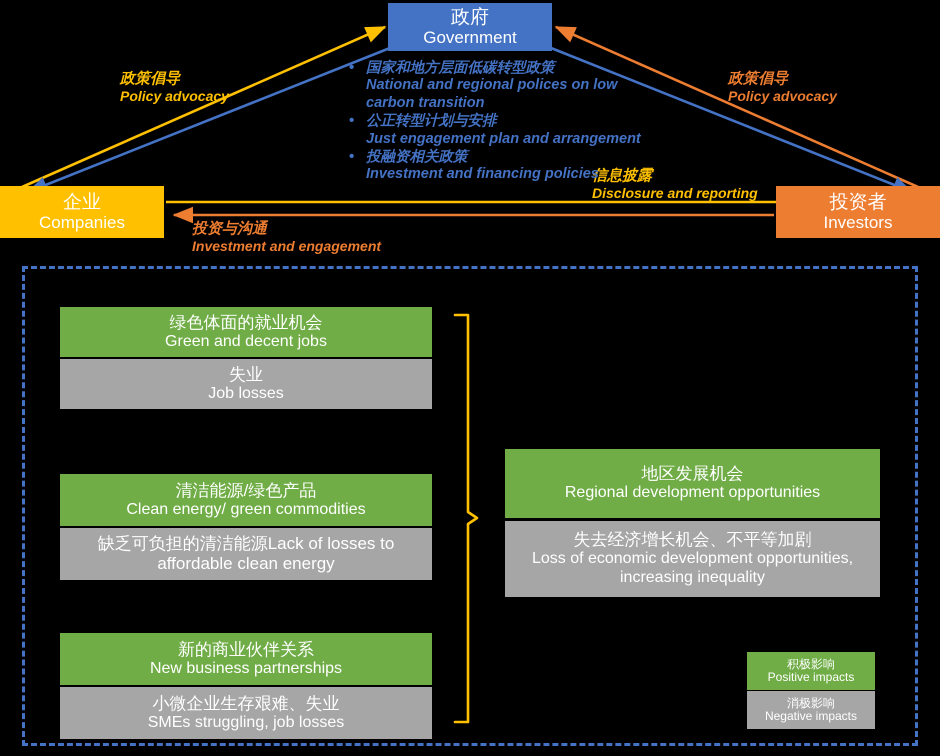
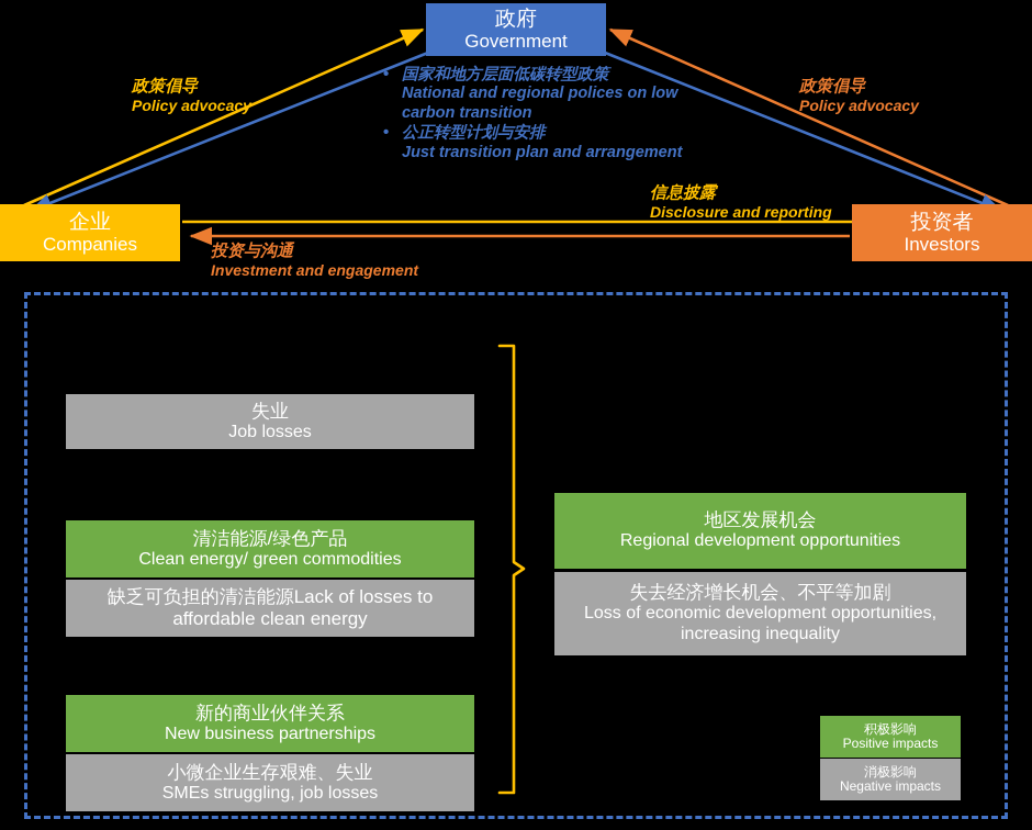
  政府
  Government
  企业
  Companies
  投资者
  Investors
  政策倡导
  Policy advocacy
  政策倡导
  Policy advocacy
  信息披露
  Disclosure and reporting
  投资与沟通
  Investment and engagement
  国家和地方层面低碳转型政策
  National and regional polices on low carbon transition
  公正转型计划与安排
- Just engagement plan and arrangement
+ Just transition plan and arrangement
- 投融资相关政策
- Investment and financing policies
- 绿色体面的就业机会
- Green and decent jobs
  失业
  Job losses
  清洁能源/绿色产品
  Clean energy/ green commodities
  缺乏可负担的清洁能源Lack of losses to affordable clean energy
  新的商业伙伴关系
  New business partnerships
  小微企业生存艰难、失业
  SMEs struggling, job losses
  地区发展机会
  Regional development opportunities
  失去经济增长机会、不平等加剧
  Loss of economic development opportunities, increasing inequality
  积极影响
  Positive impacts
  消极影响
  Negative impacts
